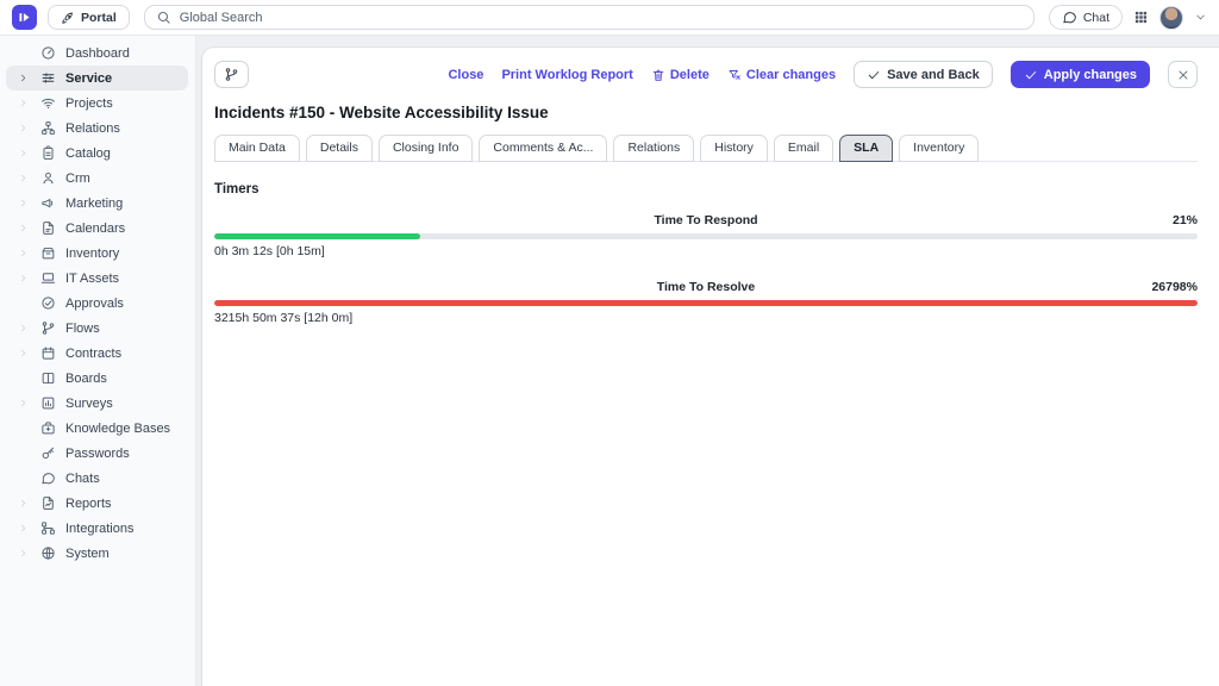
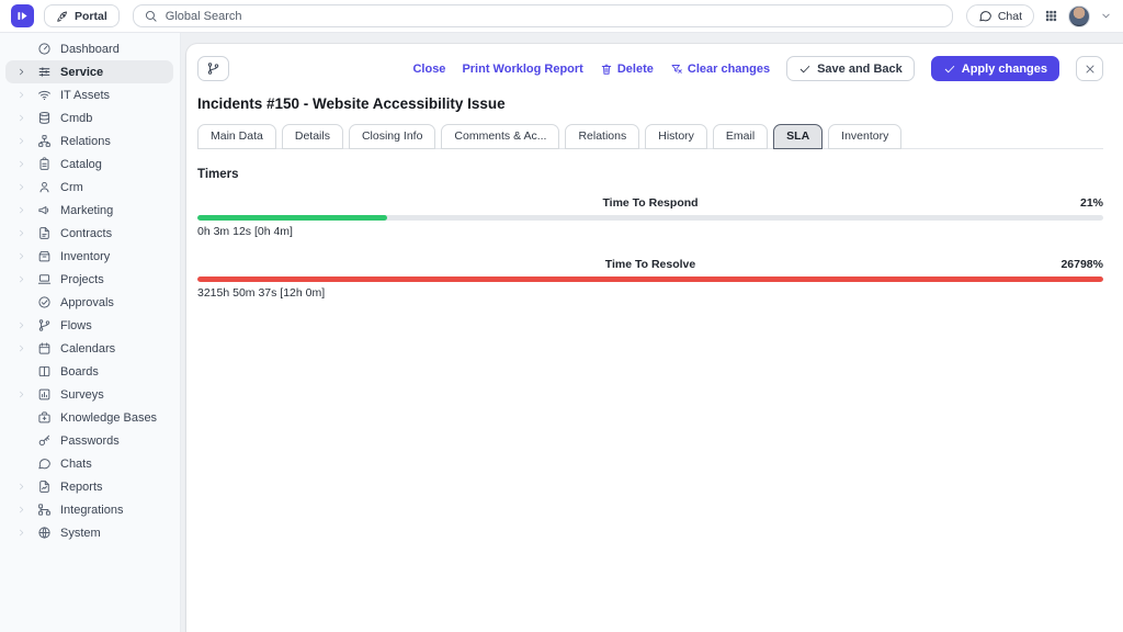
  Portal
  Global Search
  Chat
  Dashboard
  Service
- Projects
+ IT Assets
+ Cmdb
  Relations
  Catalog
  Crm
  Marketing
- Calendars
+ Contracts
  Inventory
- IT Assets
+ Projects
  Approvals
  Flows
- Contracts
+ Calendars
  Boards
  Surveys
  Knowledge Bases
  Passwords
  Chats
  Reports
  Integrations
  System
  Close
  Print Worklog Report
  Delete
  Clear changes
  Save and Back
  Apply changes
  Incidents #150 - Website Accessibility Issue
  Main Data
  Details
  Closing Info
  Comments & Ac...
  Relations
  History
  Email
  SLA
  Inventory
  Timers
  Time To Respond
  21%
- 0h 3m 12s [0h 15m]
+ 0h 3m 12s [0h 4m]
  Time To Resolve
  26798%
  3215h 50m 37s [12h 0m]
